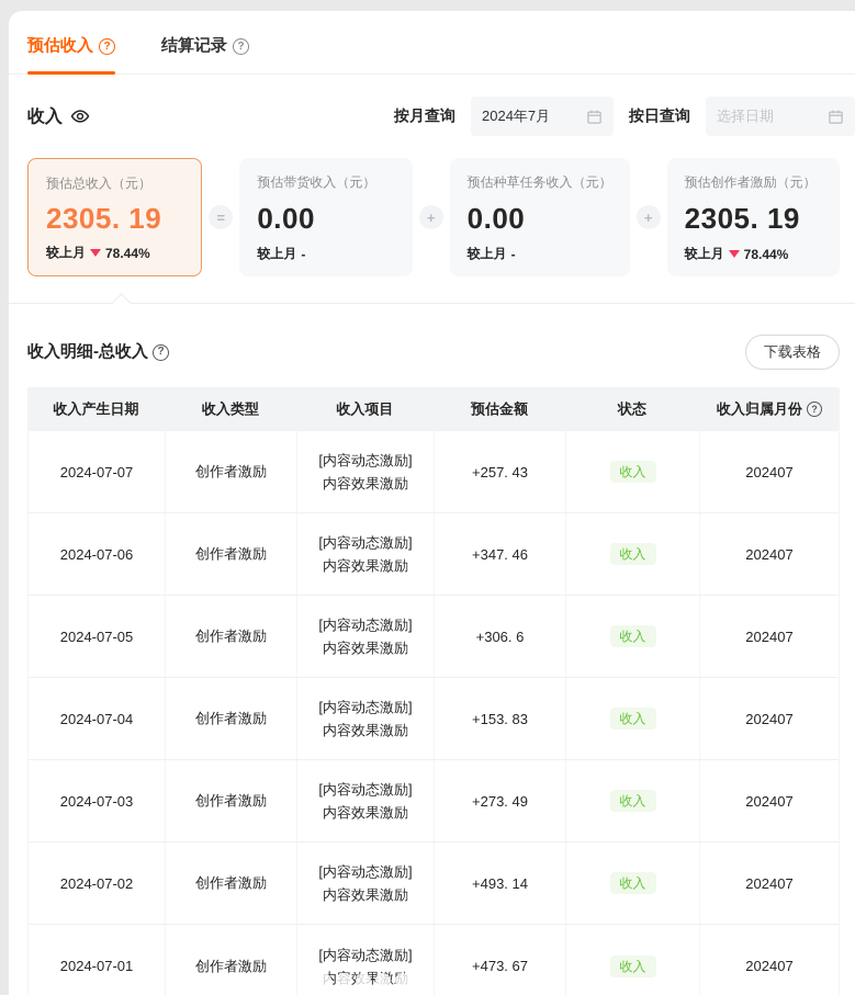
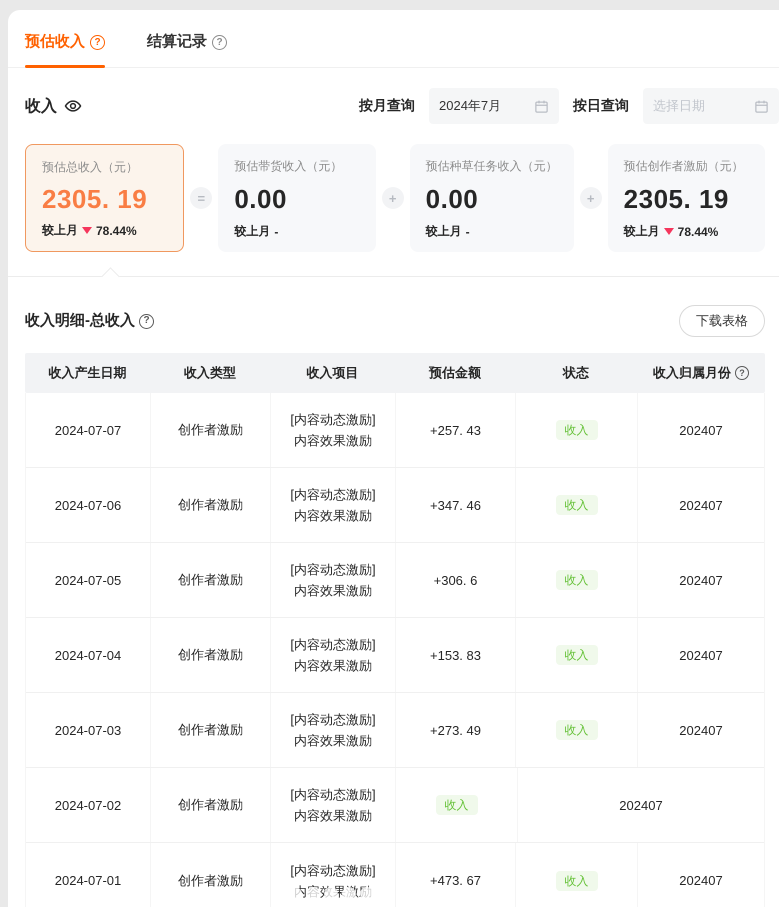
  预估收入
  ?
  结算记录
  ?
  收入
  按月查询
  2024年7月
  按日查询
  选择日期
  预估总收入（元）
  2305. 19
  较上月
  78.44%
  =
  预估带货收入（元）
  0.00
  较上月
  -
  +
  预估种草任务收入（元）
  0.00
  较上月
  -
  +
  预估创作者激励（元）
  2305. 19
  较上月
  78.44%
  收入明细-总收入
  ?
  下载表格
  收入产生日期
  收入类型
  收入项目
  预估金额
  状态
  收入归属月份
  ?
  2024-07-07
  创作者激励
  [内容动态激励]
  内容效果激励
  +257. 43
  收入
  202407
  2024-07-06
  创作者激励
  [内容动态激励]
  内容效果激励
  +347. 46
  收入
  202407
  2024-07-05
  创作者激励
  [内容动态激励]
  内容效果激励
  +306. 6
  收入
  202407
  2024-07-04
  创作者激励
  [内容动态激励]
  内容效果激励
  +153. 83
  收入
  202407
  2024-07-03
  创作者激励
  [内容动态激励]
  内容效果激励
  +273. 49
  收入
  202407
  2024-07-02
  创作者激励
  [内容动态激励]
  内容效果激励
- +493. 14
  收入
  202407
  2024-07-01
  创作者激励
  [内容动态激励]
  内容效果激励
  +473. 67
  收入
  202407
